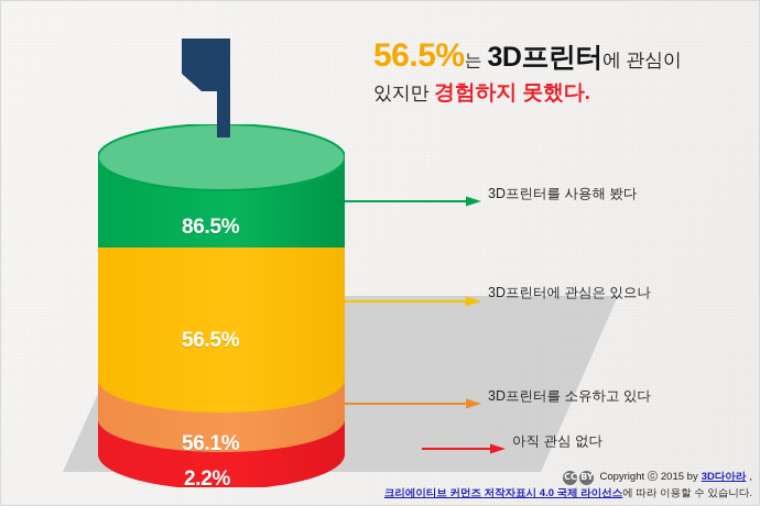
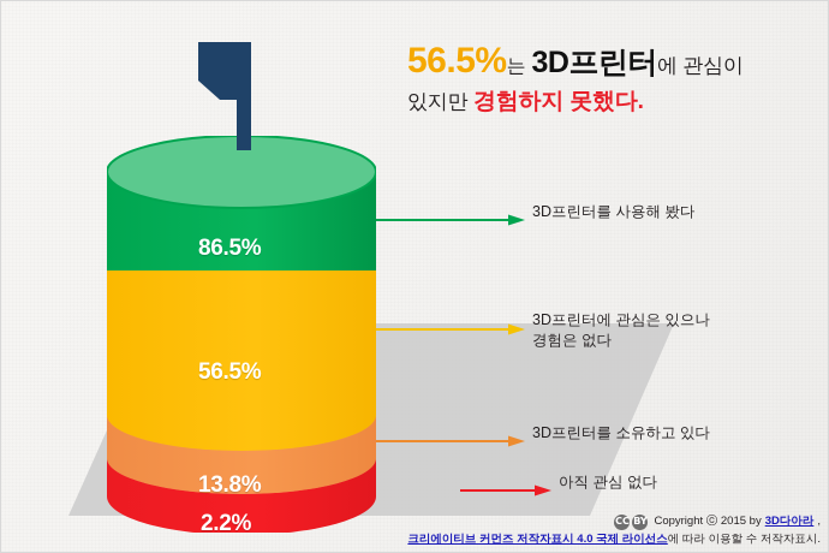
  86.5%
  56.5%
- 56.1%
+ 13.8%
  2.2%
  56.5%는 3D프린터에 관심이
  있지만 경험하지 못했다.
  3D프린터를 사용해 봤다
  3D프린터에 관심은 있으나
+ 경험은 없다
  3D프린터를 소유하고 있다
  아직 관심 없다
  CC
  BY
  Copyright ⓒ 2015 by
  3D다아라
  ,
- 크리에이티브 커먼즈 저작자표시 4.0 국제 라이선스에 따라 이용할 수 있습니다.
+ 크리에이티브 커먼즈 저작자표시 4.0 국제 라이선스에 따라 이용할 수 저작자표시.
